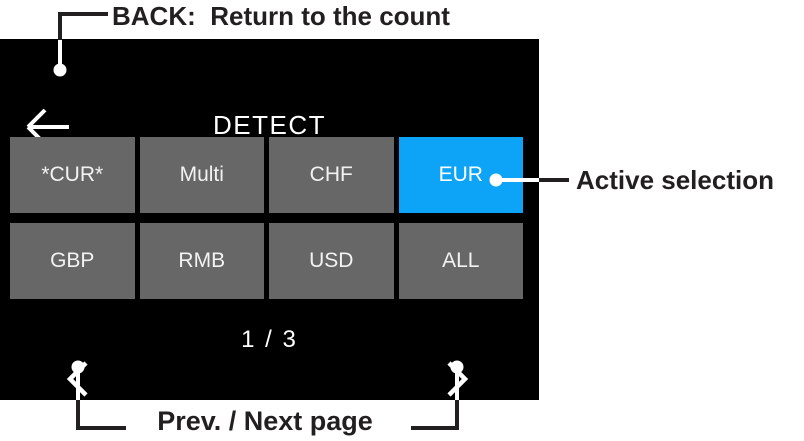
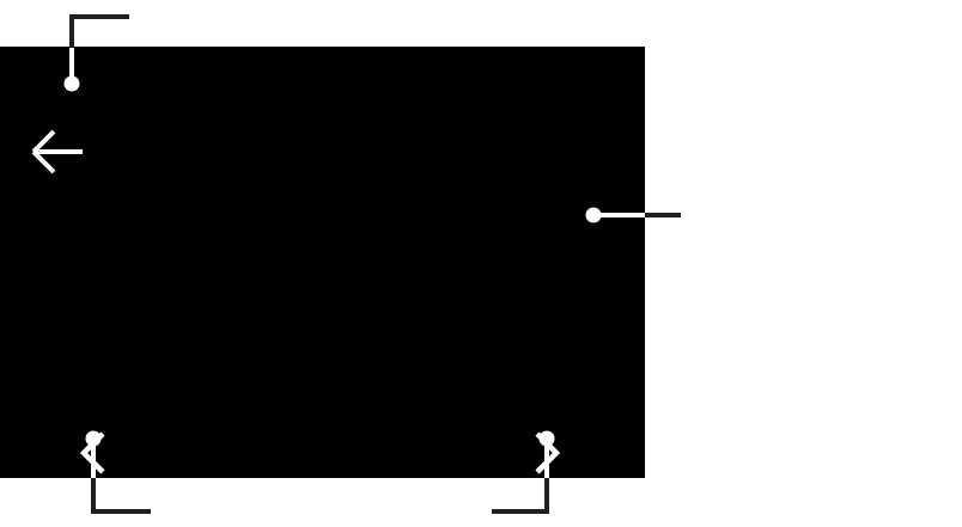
- DETECT
- *CUR*
- Multi
- CHF
- EUR
- GBP
- RMB
- USD
- ALL
- 1 / 3
- BACK: Return to the count
- Active selection
- Prev. / Next page
